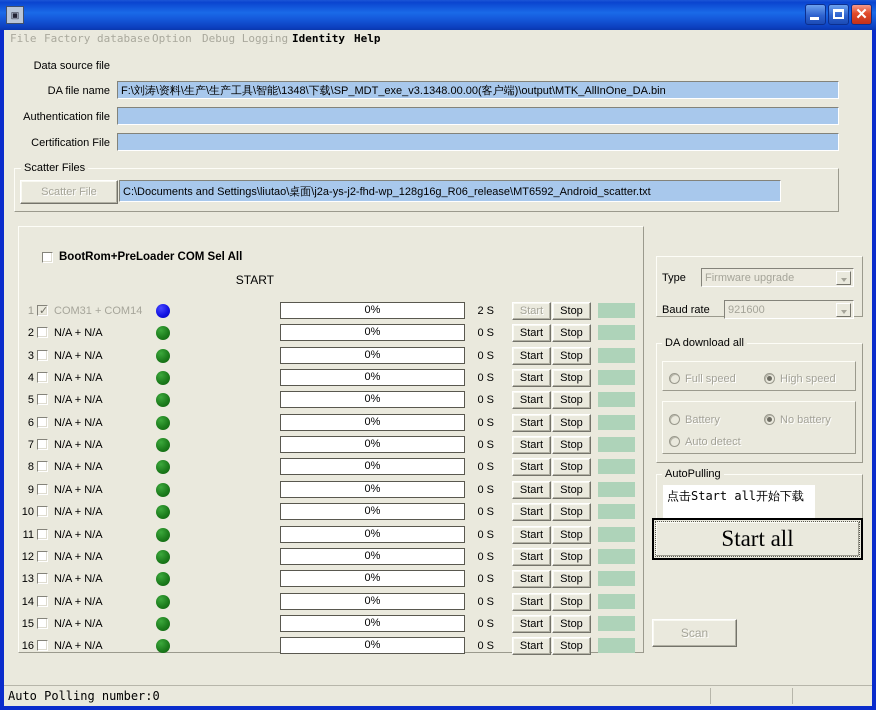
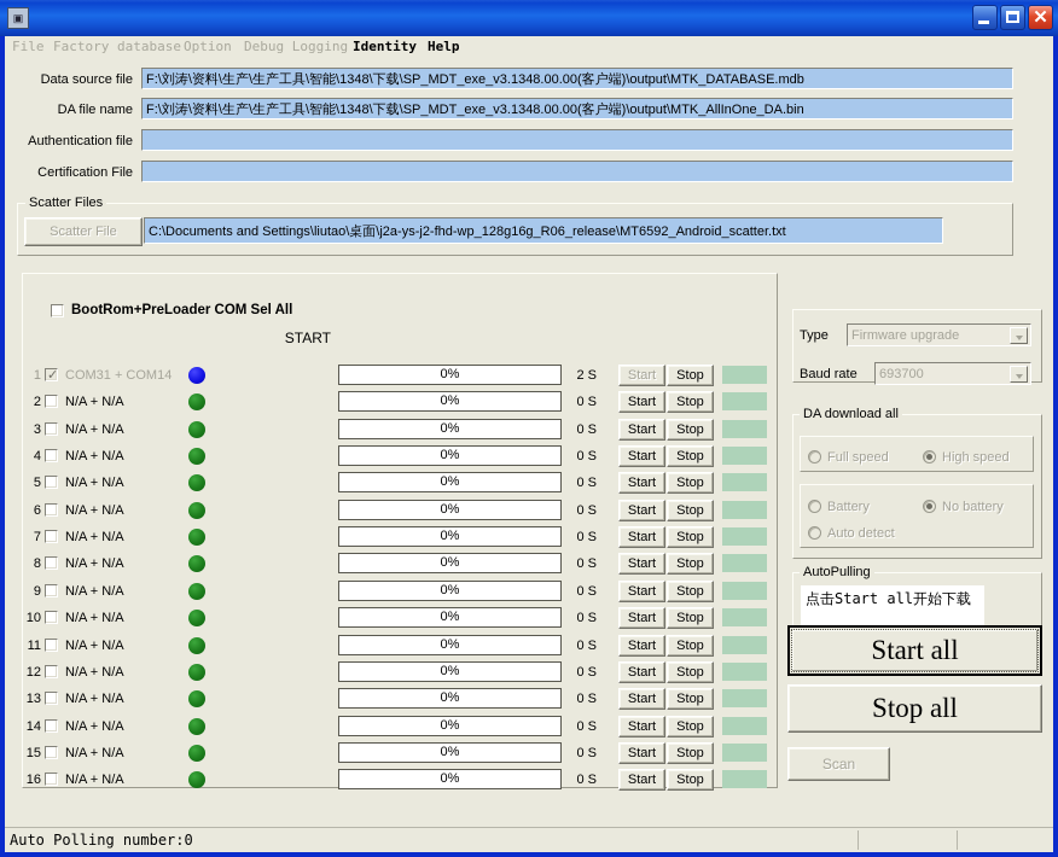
  ▣
  ✕
  File
  Factory database
  Option
  Debug Logging
  Identity
  Help
  Data source file
+ F:\刘涛\资料\生产\生产工具\智能\1348\下载\SP_MDT_exe_v3.1348.00.00(客户端)\output\MTK_DATABASE.mdb
  DA file name
  F:\刘涛\资料\生产\生产工具\智能\1348\下载\SP_MDT_exe_v3.1348.00.00(客户端)\output\MTK_AllInOne_DA.bin
  Authentication file
  Certification File
  Scatter Files
  Scatter File
  C:\Documents and Settings\liutao\桌面\j2a-ys-j2-fhd-wp_128g16g_R06_release\MT6592_Android_scatter.txt
  BootRom+PreLoader COM Sel All
  START
  1
  ✓
  COM31 + COM14
  0%
  2 S
  Start
  Stop
  2
  N/A + N/A
  0%
  0 S
  Start
  Stop
  3
  N/A + N/A
  0%
  0 S
  Start
  Stop
  4
  N/A + N/A
  0%
  0 S
  Start
  Stop
  5
  N/A + N/A
  0%
  0 S
  Start
  Stop
  6
  N/A + N/A
  0%
  0 S
  Start
  Stop
  7
  N/A + N/A
  0%
  0 S
  Start
  Stop
  8
  N/A + N/A
  0%
  0 S
  Start
  Stop
  9
  N/A + N/A
  0%
  0 S
  Start
  Stop
  10
  N/A + N/A
  0%
  0 S
  Start
  Stop
  11
  N/A + N/A
  0%
  0 S
  Start
  Stop
  12
  N/A + N/A
  0%
  0 S
  Start
  Stop
  13
  N/A + N/A
  0%
  0 S
  Start
  Stop
  14
  N/A + N/A
  0%
  0 S
  Start
  Stop
  15
  N/A + N/A
  0%
  0 S
  Start
  Stop
  16
  N/A + N/A
  0%
  0 S
  Start
  Stop
  Type
  Firmware upgrade
  Baud rate
- 921600
+ 693700
  DA download all
  Full speed
  High speed
  Battery
  No battery
  Auto detect
  AutoPulling
  点击Start all开始下载
  Start all
+ Stop all
  Scan
  Auto Polling number:0
